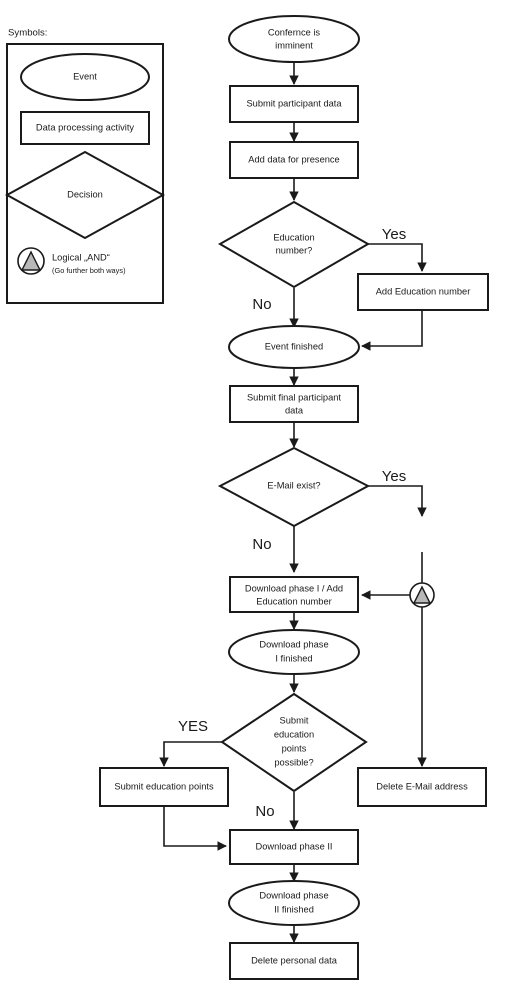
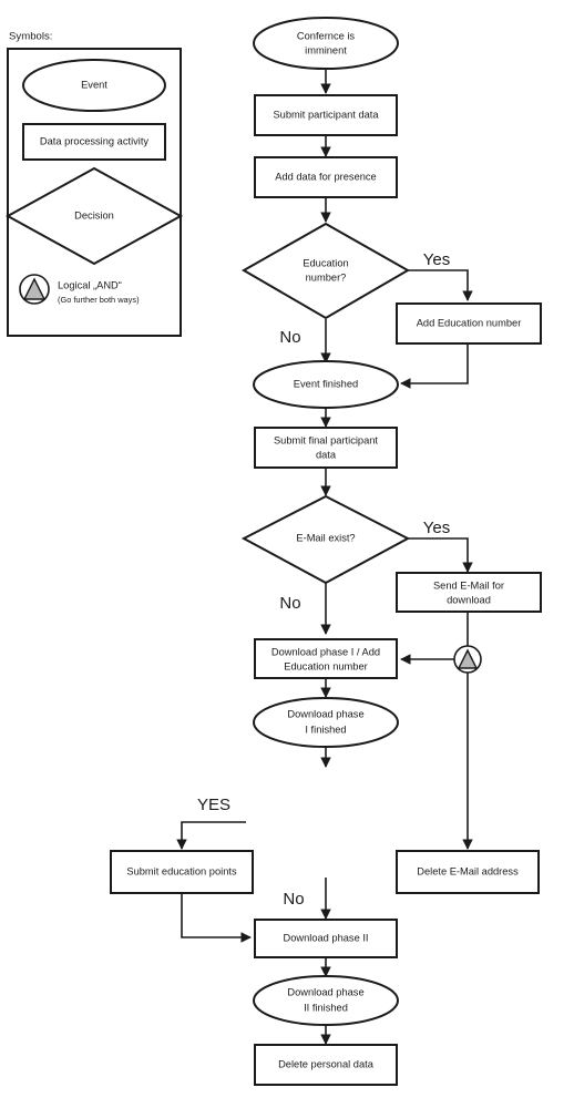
  Symbols:
  Event
  Data processing activity
  Decision
  Logical „AND“
  (Go further both ways)
  Confernce is
  imminent
  Submit participant data
  Add data for presence
  Education
  number?
  Yes
  No
  Add Education number
  Event finished
  Submit final participant
  data
  E-Mail exist?
  Yes
  No
+ Send E-Mail for
+ download
  Download phase I / Add
  Education number
  Download phase
  I finished
- Submit
- education
- points
- possible?
  YES
  No
  Submit education points
  Delete E-Mail address
  Download phase II
  Download phase
  II finished
  Delete personal data
